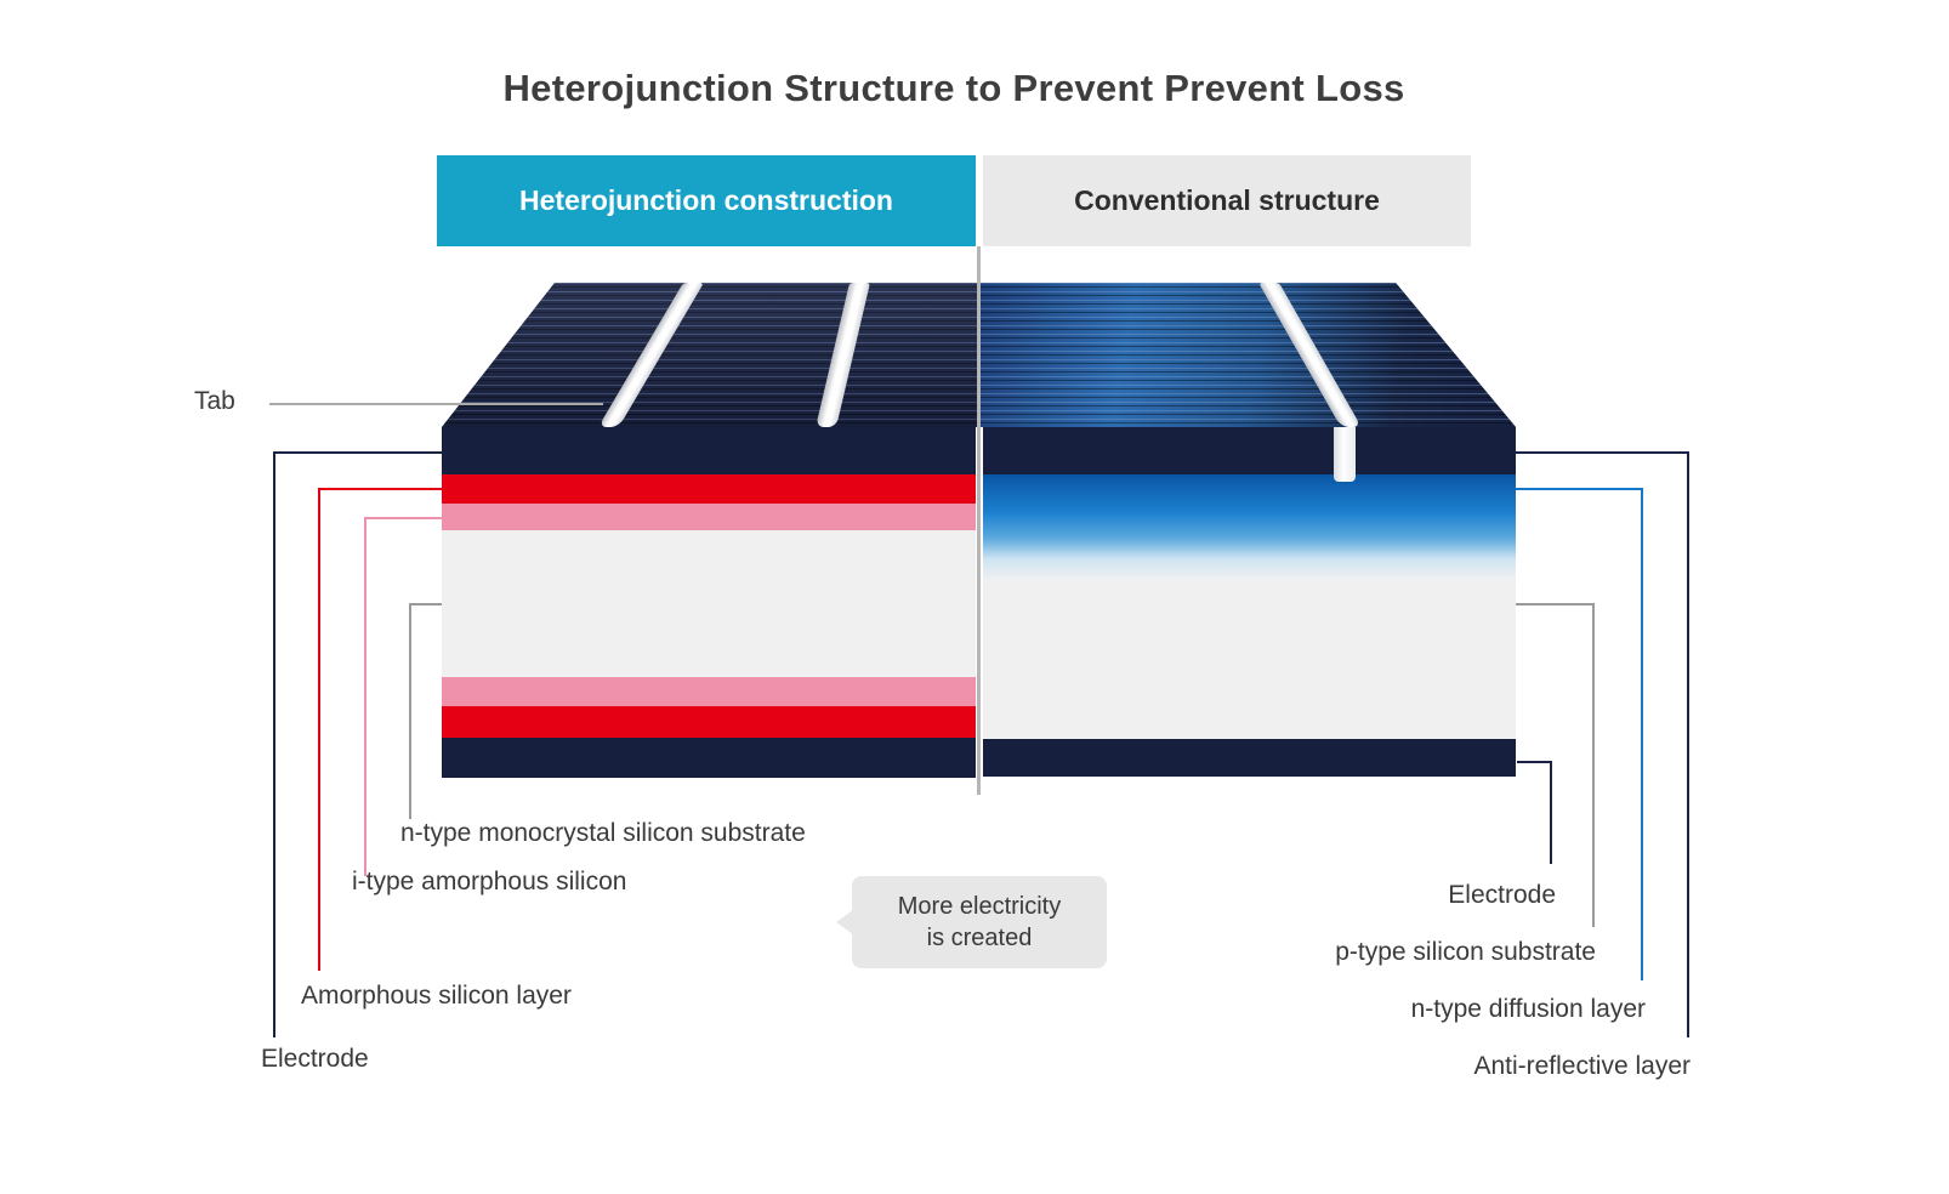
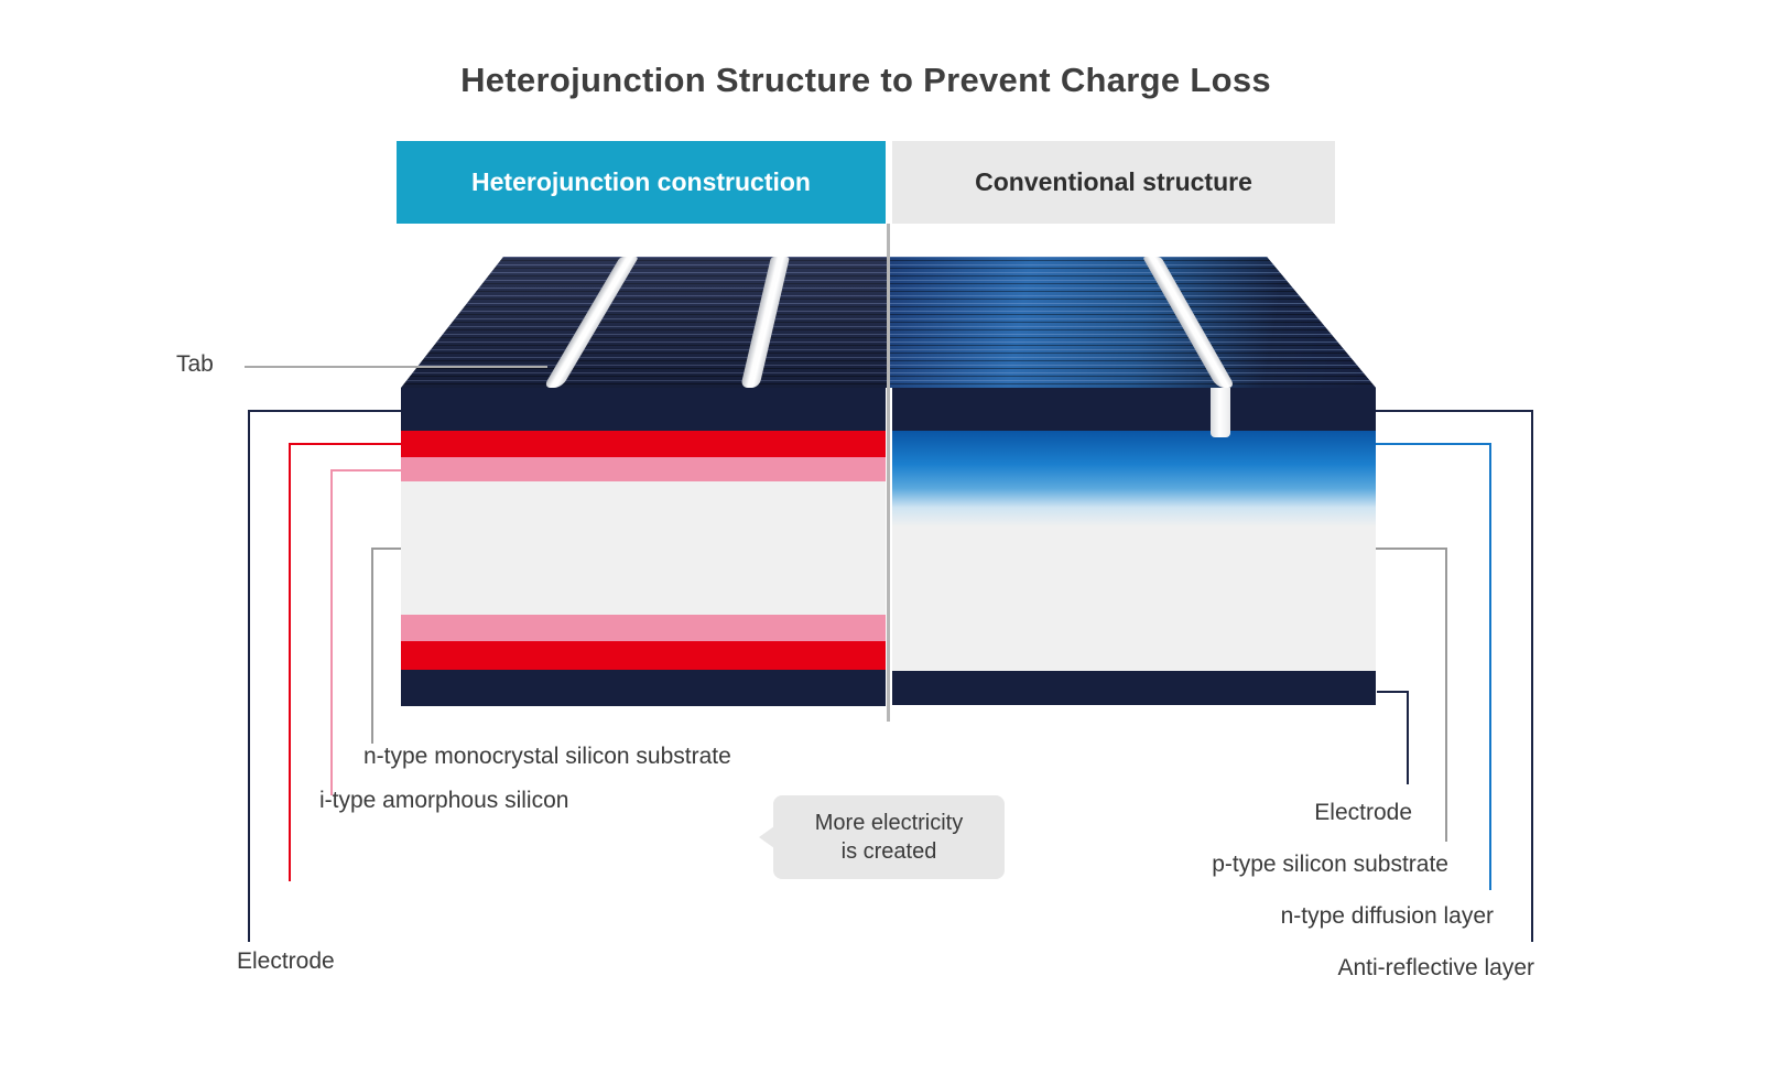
- Heterojunction Structure to Prevent Prevent Loss
+ Heterojunction Structure to Prevent Charge Loss
  Heterojunction construction
  Conventional structure
  More electricity
  is created
  Tab
  n-type monocrystal silicon substrate
  i-type amorphous silicon
- Amorphous silicon layer
  Electrode
  Electrode
  p-type silicon substrate
  n-type diffusion layer
  Anti-reflective layer
